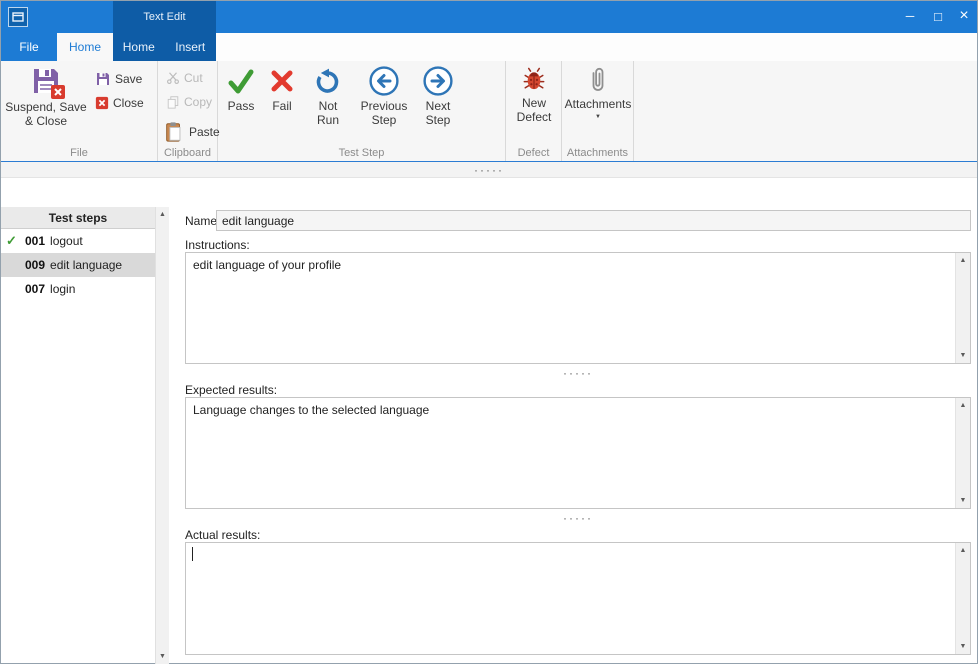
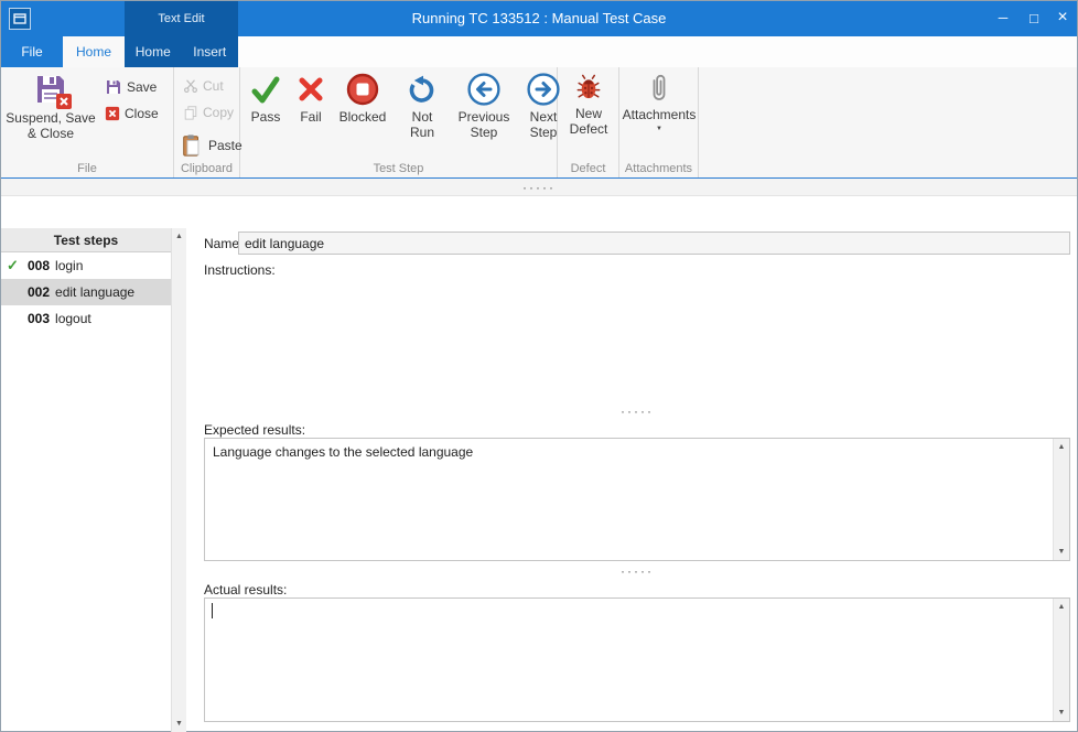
  Text Edit
+ Running TC 133512 : Manual Test Case
  ─
  □
  ×
  File
  Home
  Home
  Insert
  Suspend, Save & Close
  Save
  Close
  File
  Cut
  Copy
  Paste
  Clipboard
  Pass
  Fail
+ Blocked
  Not Run
  Previous Step
  Next Step
  Test Step
  New Defect
  Defect
  Attachments
  Attachments
  ·····
  Test steps
  ✓
- 001
+ 008
- logout
+ login
- 009
+ 002
  edit language
- 007
+ 003
- login
+ logout
  Name
  edit language
  Instructions:
- edit language of your profile
  ·····
  Expected results:
  Language changes to the selected language
  ·····
  Actual results:
